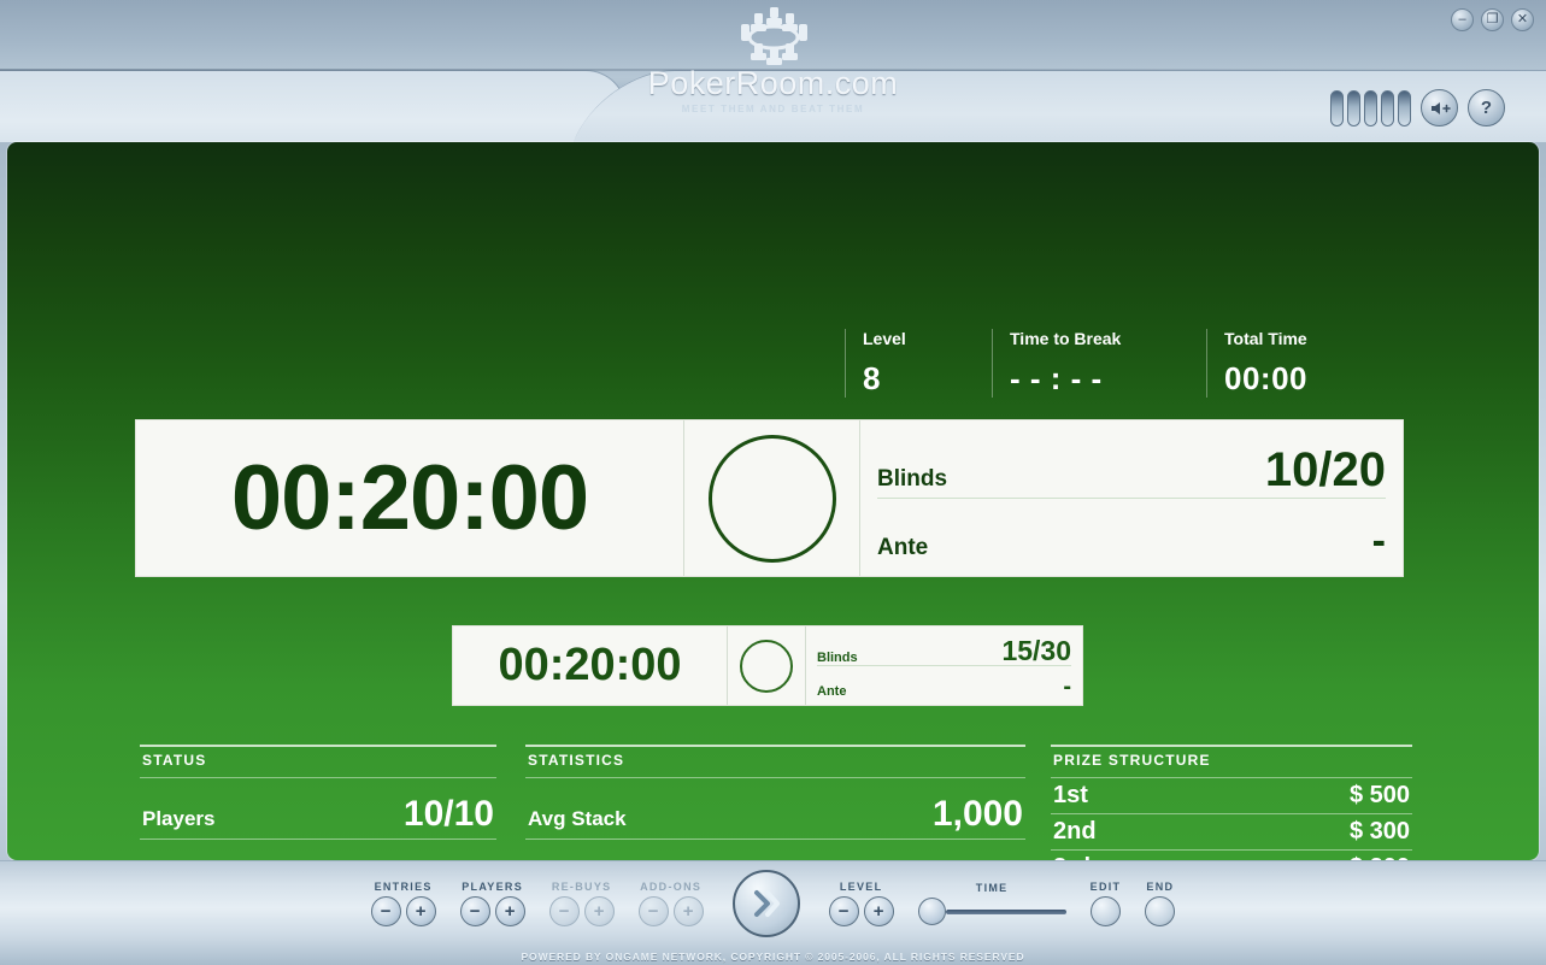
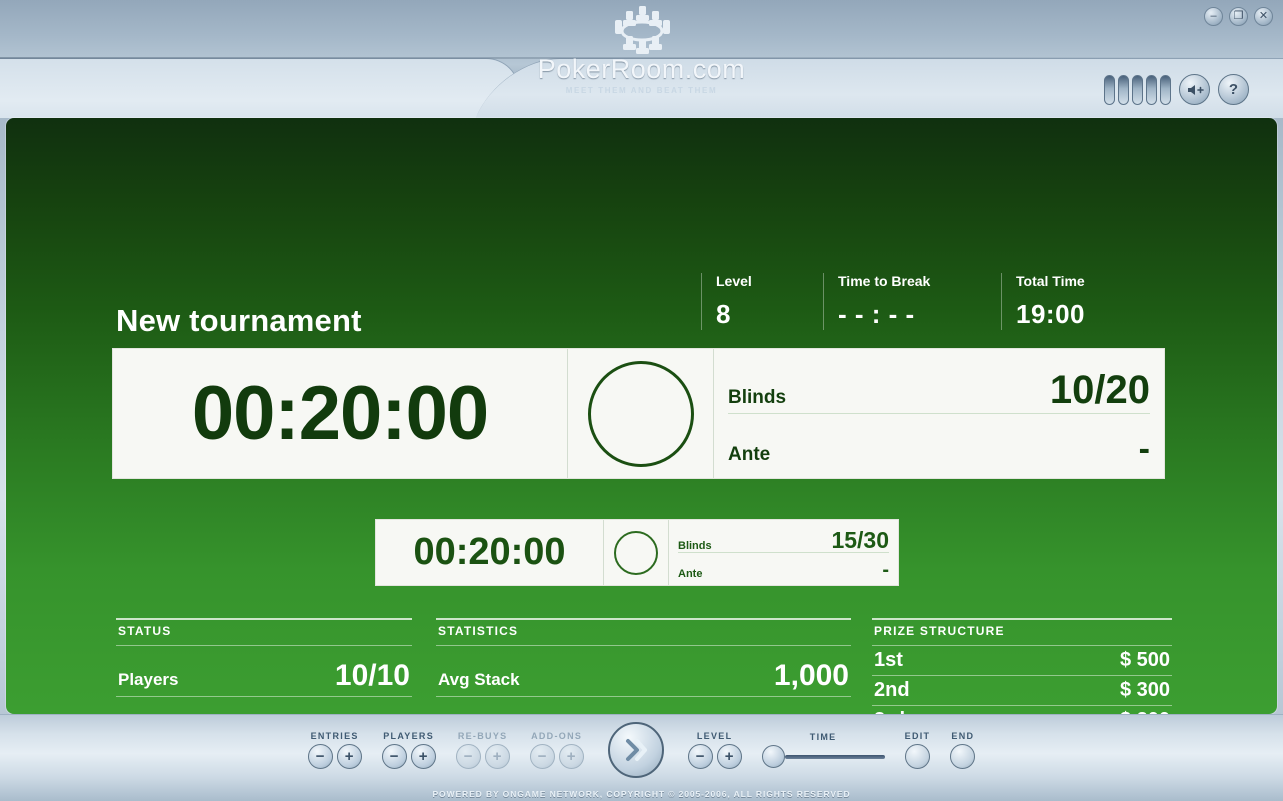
  PokerRoom.com
  –
  ❐
  ✕
  ?
+ New tournament
  Level
  8
  Time to Break
  - - : - -
  Total Time
- 00:00
+ 19:00
  00:20:00
  Blinds
  10/20
  Ante
  -
  00:20:00
  Blinds
  15/30
  Ante
  -
  STATUS
  Players
  10/10
  STATISTICS
  Avg Stack
  1,000
  PRIZE STRUCTURE
  1st
  $ 500
  2nd
  $ 300
  ENTRIES
  −
  +
  PLAYERS
  −
  +
  RE-BUYS
  −
  +
  ADD-ONS
  −
  +
  LEVEL
  −
  +
  TIME
  EDIT
  END
  POWERED BY ONGAME NETWORK, COPYRIGHT © 2005-2006, ALL RIGHTS RESERVED
